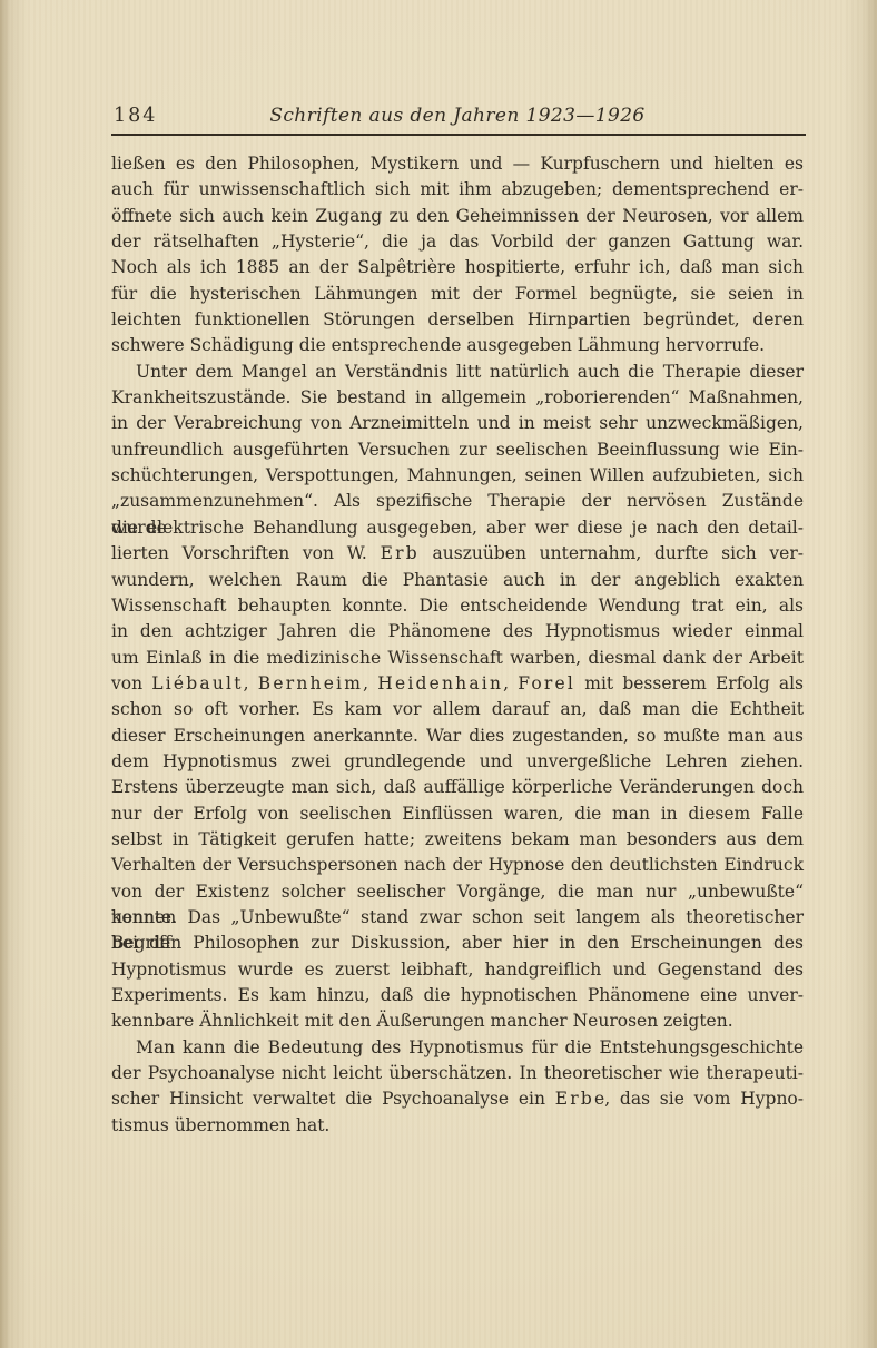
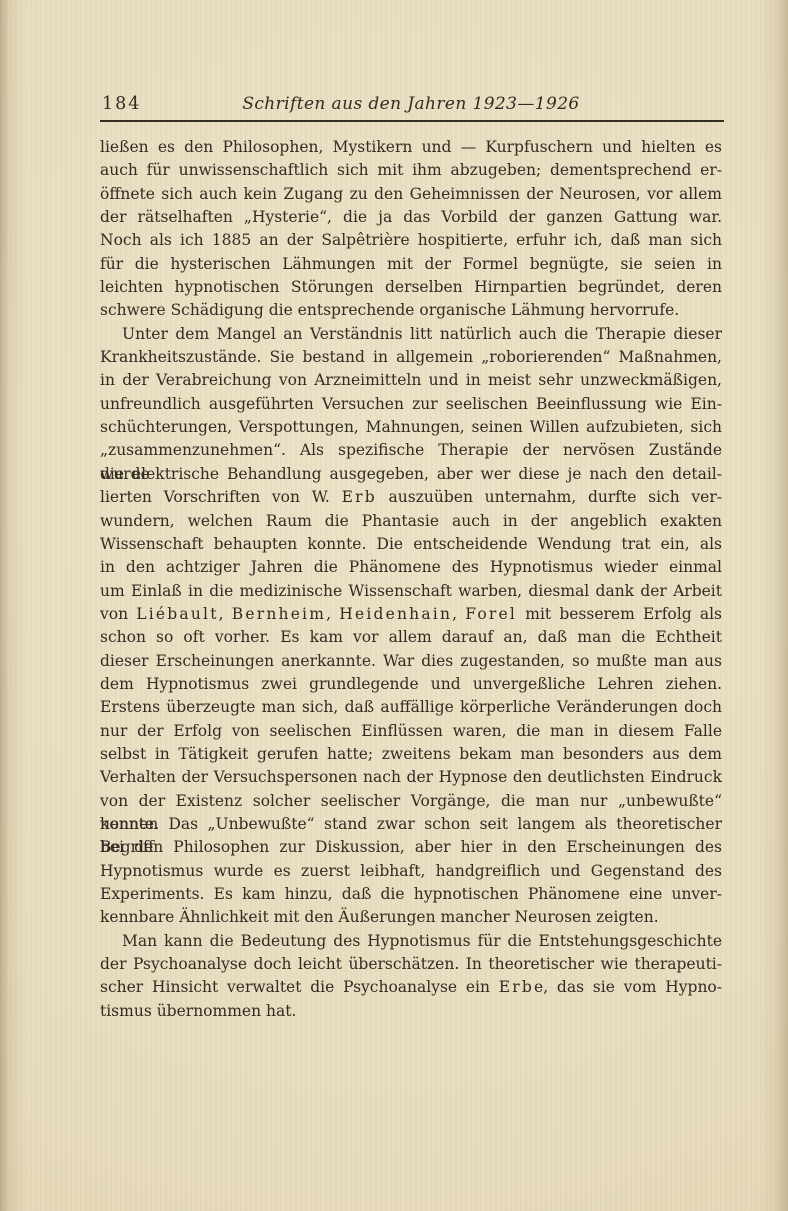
  184
  Schriften aus den Jahren 1923—1926
  ließen es den Philosophen, Mystikern und — Kurpfuschern und hielten es
  auch für unwissenschaftlich sich mit ihm abzugeben; dementsprechend er-
  öffnete sich auch kein Zugang zu den Geheimnissen der Neurosen, vor allem
  der rätselhaften „Hysterie“, die ja das Vorbild der ganzen Gattung war.
  Noch als ich 1885 an der Salpêtrière hospitierte, erfuhr ich, daß man sich
  für die hysterischen Lähmungen mit der Formel begnügte, sie seien in
- leichten funktionellen Störungen derselben Hirnpartien begründet, deren
+ leichten hypnotischen Störungen derselben Hirnpartien begründet, deren
- schwere Schädigung die entsprechende ausgegeben Lähmung hervorrufe.
+ schwere Schädigung die entsprechende organische Lähmung hervorrufe.
  Unter dem Mangel an Verständnis litt natürlich auch die Therapie dieser
  Krankheitszustände. Sie bestand in allgemein „roborierenden“ Maßnahmen,
  in der Verabreichung von Arzneimitteln und in meist sehr unzweckmäßigen,
  unfreundlich ausgeführten Versuchen zur seelischen Beeinflussung wie Ein-
  schüchterungen, Verspottungen, Mahnungen, seinen Willen aufzubieten, sich
  „zusammenzunehmen“. Als spezifische Therapie der nervösen Zustände wurde
  die elektrische Behandlung ausgegeben, aber wer diese je nach den detail-
  lierten Vorschriften von W. Erb auszuüben unternahm, durfte sich ver-
  wundern, welchen Raum die Phantasie auch in der angeblich exakten
  Wissenschaft behaupten konnte. Die entscheidende Wendung trat ein, als
  in den achtziger Jahren die Phänomene des Hypnotismus wieder einmal
  um Einlaß in die medizinische Wissenschaft warben, diesmal dank der Arbeit
  von Liébault, Bernheim, Heidenhain, Forel mit besserem Erfolg als
  schon so oft vorher. Es kam vor allem darauf an, daß man die Echtheit
  dieser Erscheinungen anerkannte. War dies zugestanden, so mußte man aus
  dem Hypnotismus zwei grundlegende und unvergeßliche Lehren ziehen.
  Erstens überzeugte man sich, daß auffällige körperliche Veränderungen doch
  nur der Erfolg von seelischen Einflüssen waren, die man in diesem Falle
  selbst in Tätigkeit gerufen hatte; zweitens bekam man besonders aus dem
  Verhalten der Versuchspersonen nach der Hypnose den deutlichsten Eindruck
  von der Existenz solcher seelischer Vorgänge, die man nur „unbewußte“ nennen
  konnte. Das „Unbewußte“ stand zwar schon seit langem als theoretischer Begriff
  bei den Philosophen zur Diskussion, aber hier in den Erscheinungen des
  Hypnotismus wurde es zuerst leibhaft, handgreiflich und Gegenstand des
  Experiments. Es kam hinzu, daß die hypnotischen Phänomene eine unver-
  kennbare Ähnlichkeit mit den Äußerungen mancher Neurosen zeigten.
  Man kann die Bedeutung des Hypnotismus für die Entstehungsgeschichte
- der Psychoanalyse nicht leicht überschätzen. In theoretischer wie therapeuti-
+ der Psychoanalyse doch leicht überschätzen. In theoretischer wie therapeuti-
  scher Hinsicht verwaltet die Psychoanalyse ein Erbe, das sie vom Hypno-
  tismus übernommen hat.
